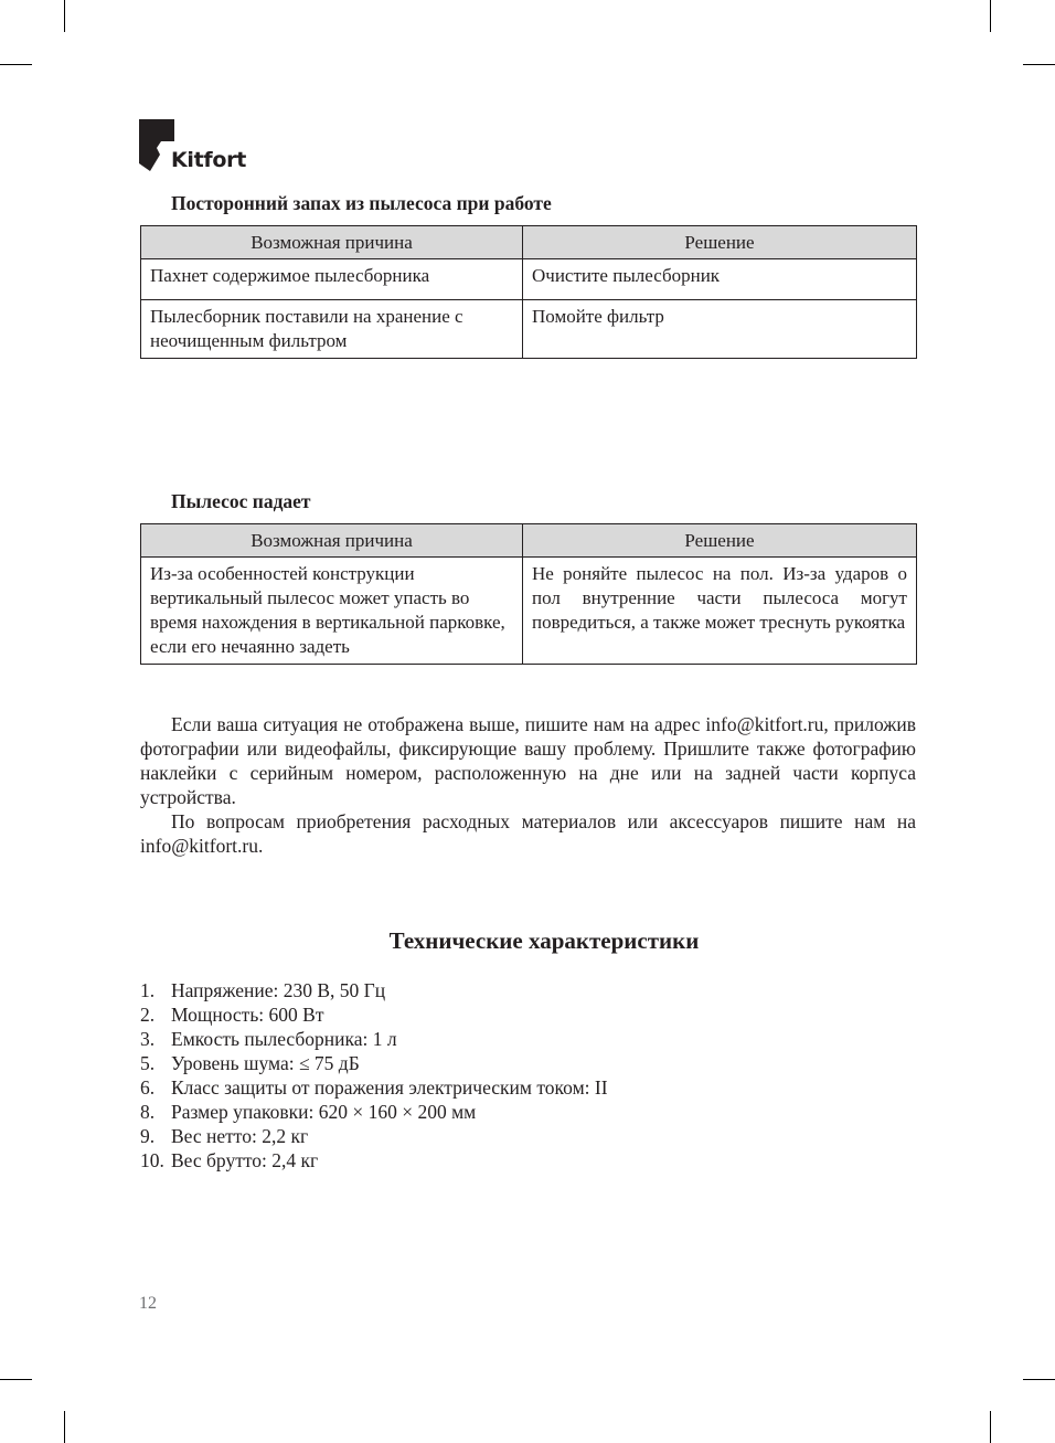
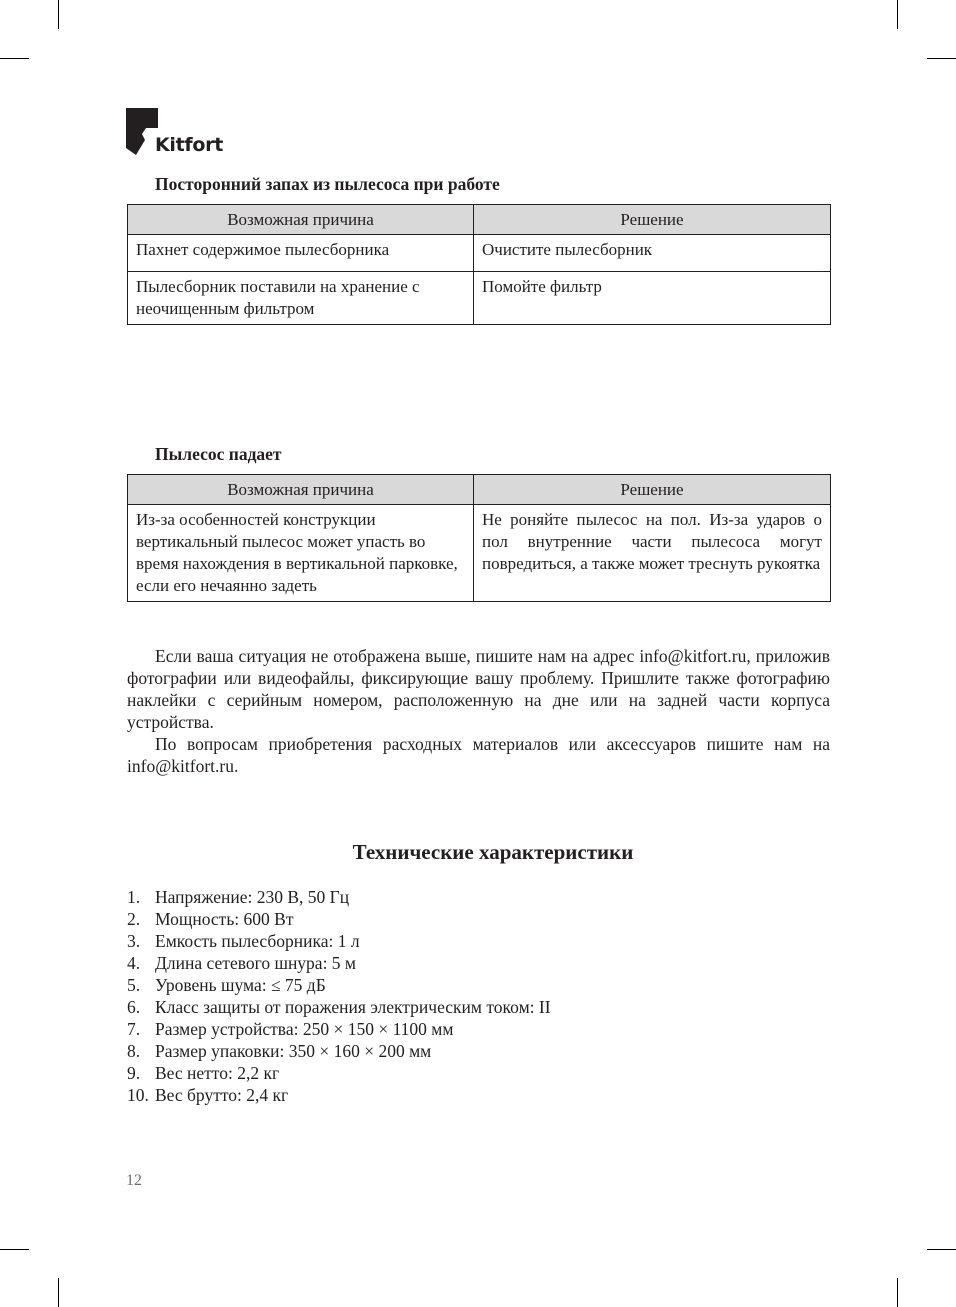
  Kitfort
  Посторонний запах из пылесоса при работе
  Возможная причина	Решение
  Пахнет содержимое пылесборника	Очистите пылесборник
  Пылесборник поставили на хранение с неочищенным фильтром	Помойте фильтр
  Пылесос падает
  Возможная причина	Решение
  Из-за особенностей конструкции вертикальный пылесос может упасть во время нахождения в вертикальной парковке, если его нечаянно задеть	Не роняйте пылесос на пол. Из-за ударов о пол внутренние части пылесоса могут повредиться, а также может треснуть рукоятка
  Если ваша ситуация не отображена выше, пишите нам на адрес info@kitfort.ru, приложив фотографии или видеофайлы, фиксирующие вашу проблему. Пришлите также фотографию наклейки с серийным номером, расположенную на дне или на задней части корпуса устройства.
  По вопросам приобретения расходных материалов или аксессуаров пишите нам на info@kitfort.ru.
  Технические характеристики
  1.
  Напряжение: 230 В, 50 Гц
  2.
  Мощность: 600 Вт
  3.
  Емкость пылесборника: 1 л
+ 4.
+ Длина сетевого шнура: 5 м
  5.
  Уровень шума: ≤ 75 дБ
  6.
  Класс защиты от поражения электрическим током: II
+ 7.
+ Размер устройства: 250 × 150 × 1100 мм
  8.
- Размер упаковки: 620 × 160 × 200 мм
+ Размер упаковки: 350 × 160 × 200 мм
  9.
  Вес нетто: 2,2 кг
  10.
  Вес брутто: 2,4 кг
  12
